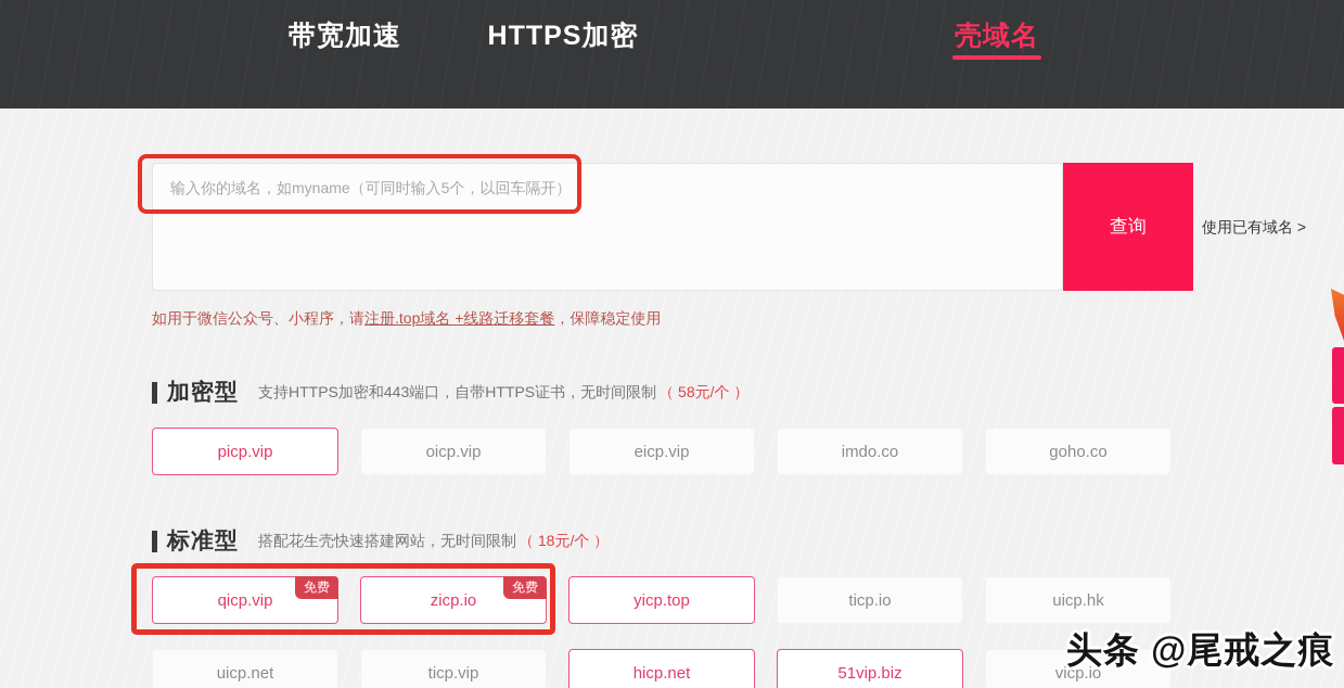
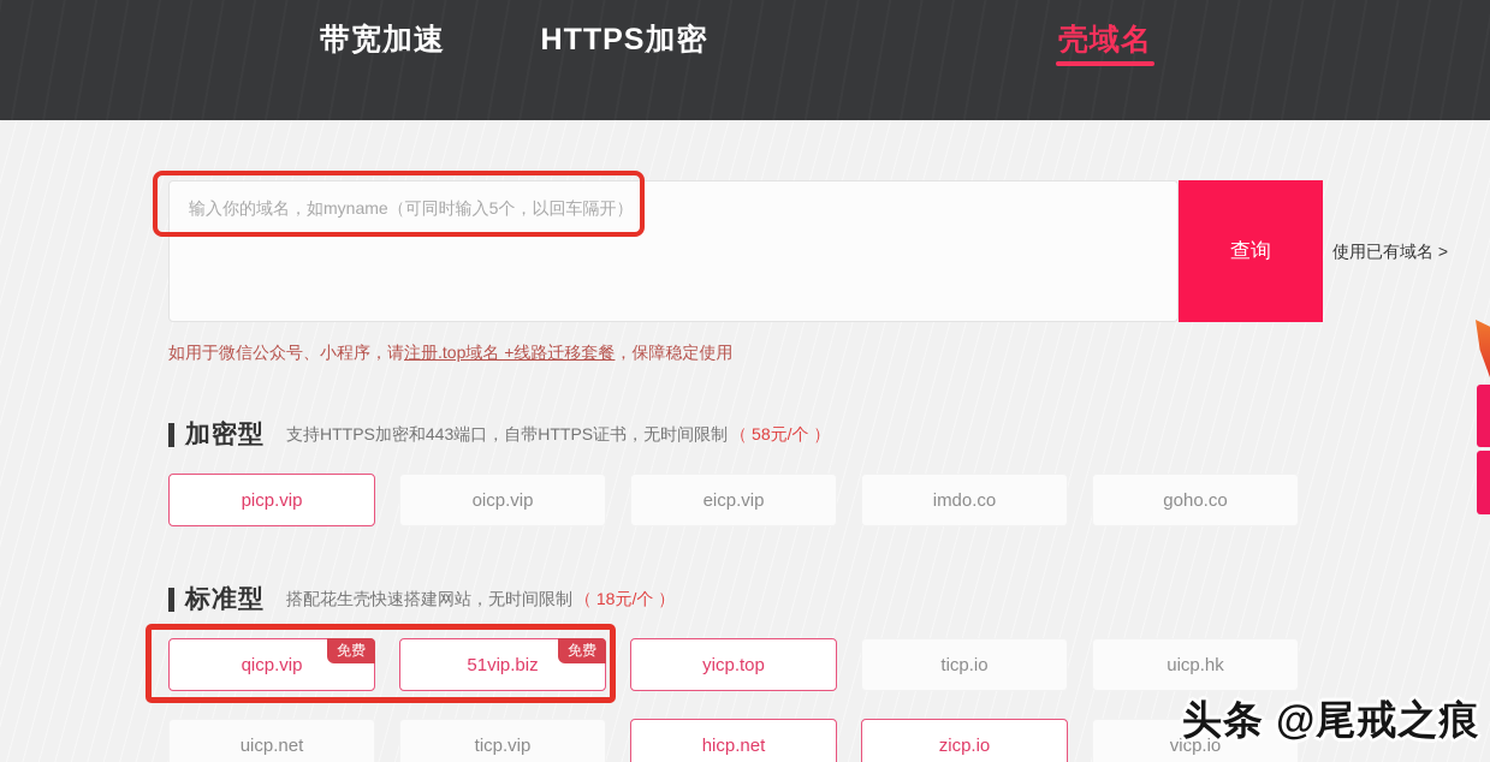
  带宽加速
  HTTPS加密
  壳域名
  输入你的域名，如myname（可同时输入5个，以回车隔开）
  查询
  使用已有域名 >
  如用于微信公众号、小程序，请注册.top域名 +线路迁移套餐，保障稳定使用
  加密型
  支持HTTPS加密和443端口，自带HTTPS证书，无时间限制
  （ 58元/个 ）
  picp.vip
  oicp.vip
  eicp.vip
  imdo.co
  goho.co
  标准型
  搭配花生壳快速搭建网站，无时间限制
  （ 18元/个 ）
  免费
  qicp.vip
  免费
- zicp.io
+ 51vip.biz
  yicp.top
  ticp.io
  uicp.hk
  uicp.net
  ticp.vip
  hicp.net
- 51vip.biz
+ zicp.io
  vicp.io
  头条 @尾戒之痕
